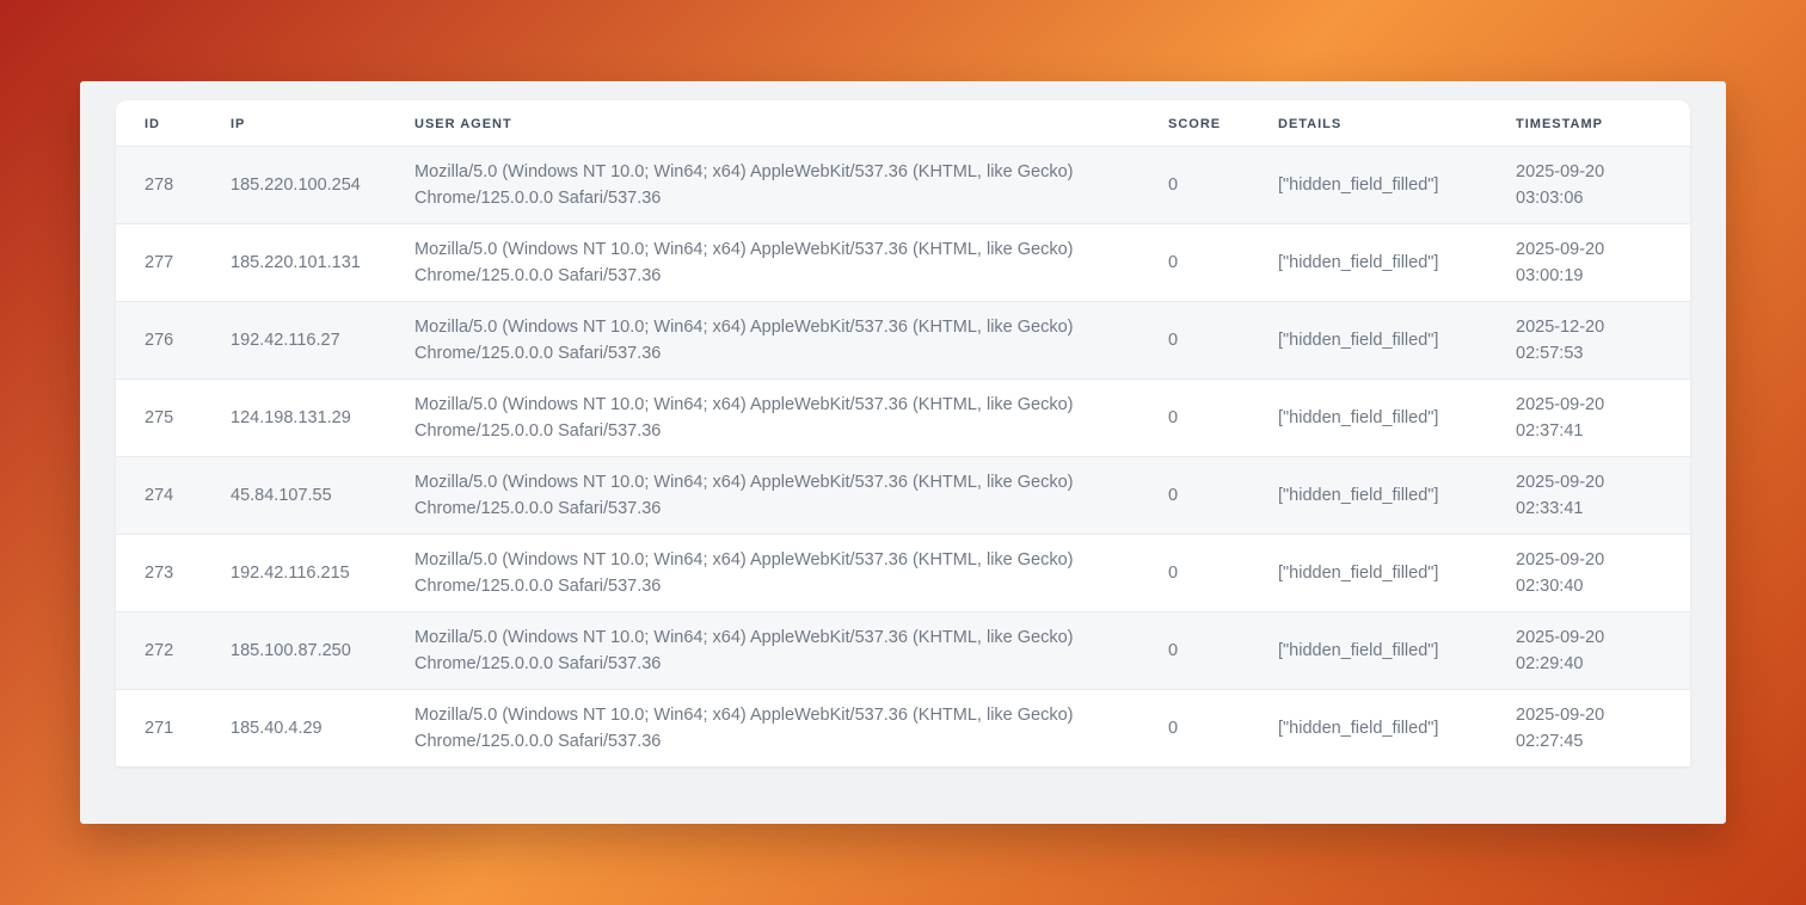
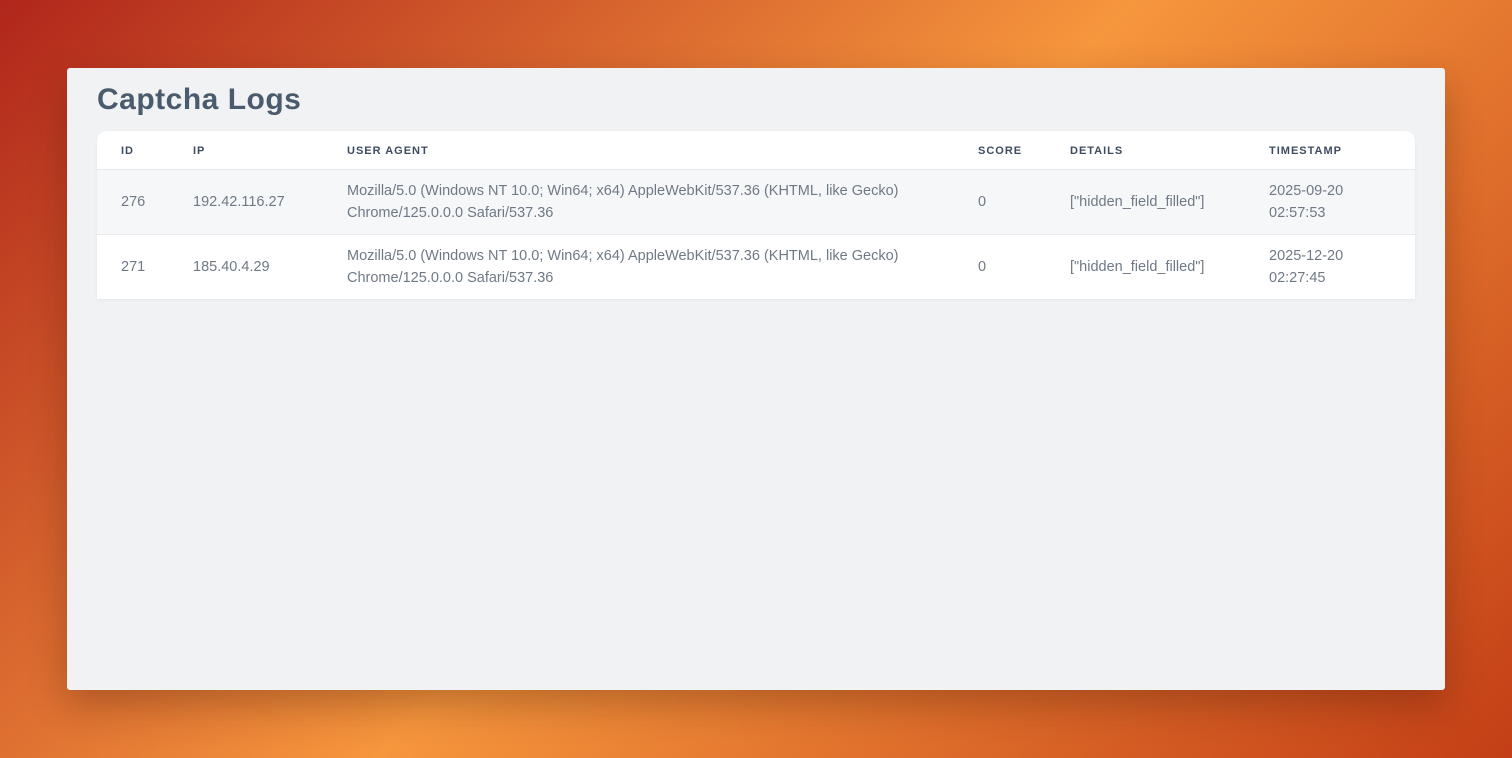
+ Captcha Logs
  ID	IP	USER AGENT	SCORE	DETAILS	TIMESTAMP
- 278	185.220.100.254	Mozilla/5.0 (Windows NT 10.0; Win64; x64) AppleWebKit/537.36 (KHTML, like Gecko) Chrome/125.0.0.0 Safari/537.36	0	["hidden_field_filled"]	2025-09-20 03:03:06
- 277	185.220.101.131	Mozilla/5.0 (Windows NT 10.0; Win64; x64) AppleWebKit/537.36 (KHTML, like Gecko) Chrome/125.0.0.0 Safari/537.36	0	["hidden_field_filled"]	2025-09-20 03:00:19
- 276	192.42.116.27	Mozilla/5.0 (Windows NT 10.0; Win64; x64) AppleWebKit/537.36 (KHTML, like Gecko) Chrome/125.0.0.0 Safari/537.36	0	["hidden_field_filled"]	2025-12-20 02:57:53
+ 276	192.42.116.27	Mozilla/5.0 (Windows NT 10.0; Win64; x64) AppleWebKit/537.36 (KHTML, like Gecko) Chrome/125.0.0.0 Safari/537.36	0	["hidden_field_filled"]	2025-09-20 02:57:53
- 275	124.198.131.29	Mozilla/5.0 (Windows NT 10.0; Win64; x64) AppleWebKit/537.36 (KHTML, like Gecko) Chrome/125.0.0.0 Safari/537.36	0	["hidden_field_filled"]	2025-09-20 02:37:41
- 274	45.84.107.55	Mozilla/5.0 (Windows NT 10.0; Win64; x64) AppleWebKit/537.36 (KHTML, like Gecko) Chrome/125.0.0.0 Safari/537.36	0	["hidden_field_filled"]	2025-09-20 02:33:41
- 273	192.42.116.215	Mozilla/5.0 (Windows NT 10.0; Win64; x64) AppleWebKit/537.36 (KHTML, like Gecko) Chrome/125.0.0.0 Safari/537.36	0	["hidden_field_filled"]	2025-09-20 02:30:40
- 272	185.100.87.250	Mozilla/5.0 (Windows NT 10.0; Win64; x64) AppleWebKit/537.36 (KHTML, like Gecko) Chrome/125.0.0.0 Safari/537.36	0	["hidden_field_filled"]	2025-09-20 02:29:40
- 271	185.40.4.29	Mozilla/5.0 (Windows NT 10.0; Win64; x64) AppleWebKit/537.36 (KHTML, like Gecko) Chrome/125.0.0.0 Safari/537.36	0	["hidden_field_filled"]	2025-09-20 02:27:45
+ 271	185.40.4.29	Mozilla/5.0 (Windows NT 10.0; Win64; x64) AppleWebKit/537.36 (KHTML, like Gecko) Chrome/125.0.0.0 Safari/537.36	0	["hidden_field_filled"]	2025-12-20 02:27:45
